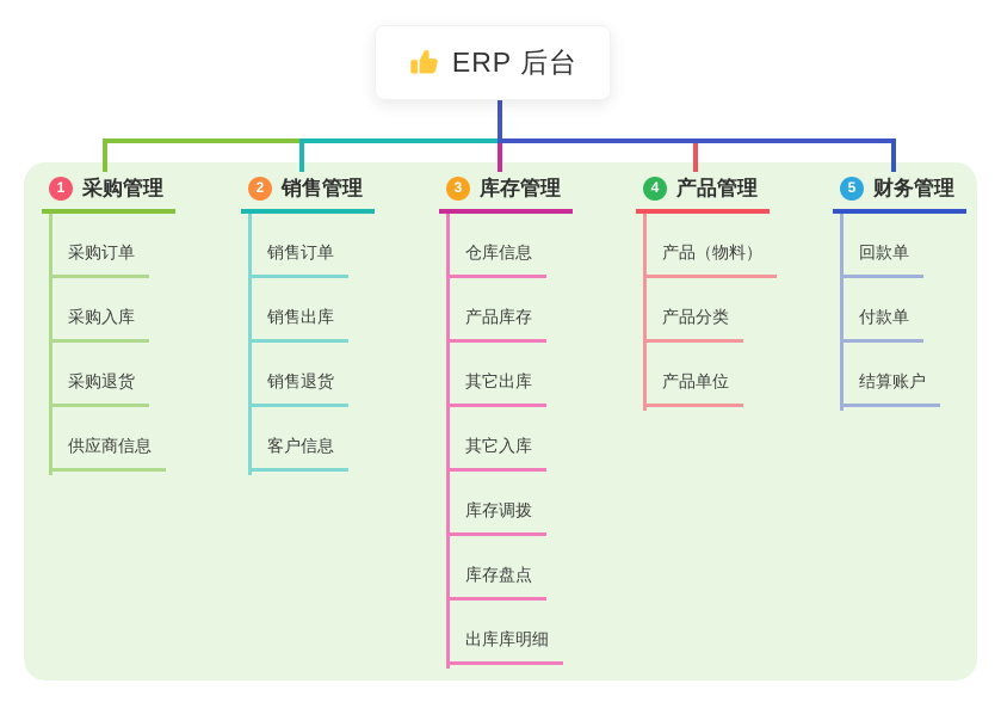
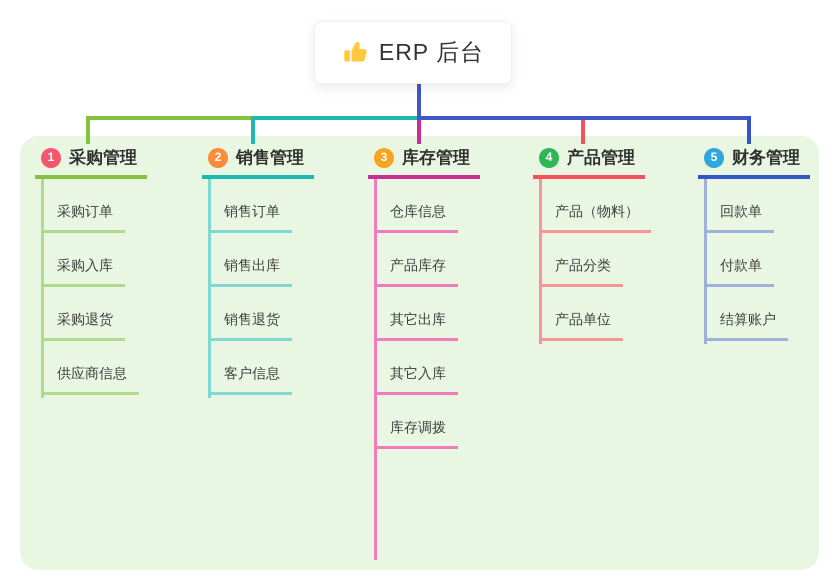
  ERP 后台
  1
  采购管理
  采购订单
  采购入库
  采购退货
  供应商信息
  2
  销售管理
  销售订单
  销售出库
  销售退货
  客户信息
  3
  库存管理
  仓库信息
  产品库存
  其它出库
  其它入库
  库存调拨
- 库存盘点
- 出库库明细
  4
  产品管理
  产品（物料）
  产品分类
  产品单位
  5
  财务管理
  回款单
  付款单
  结算账户
